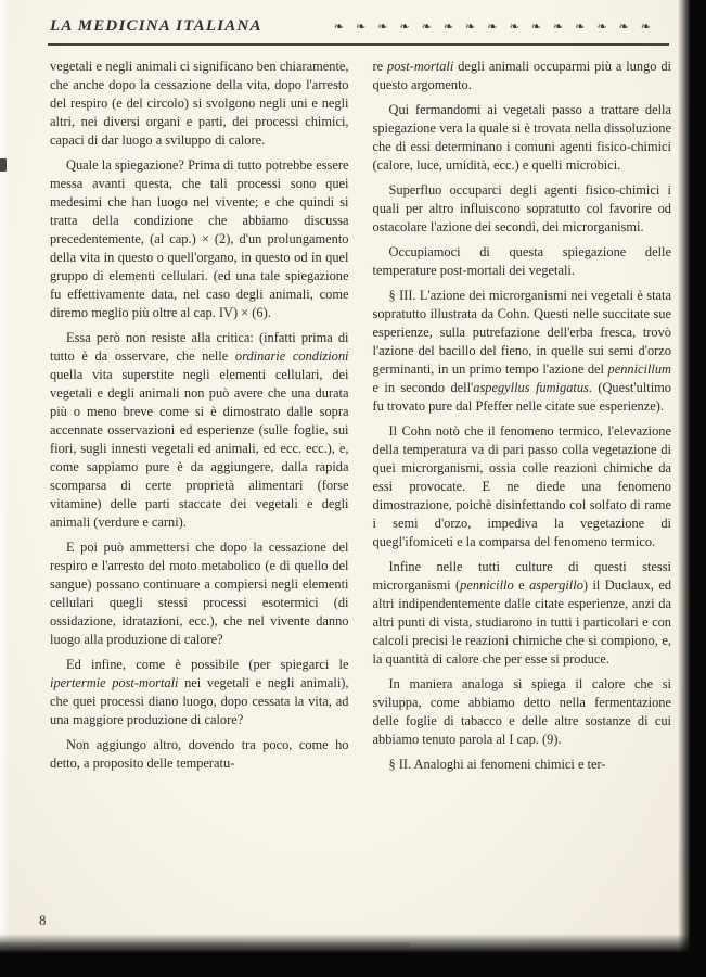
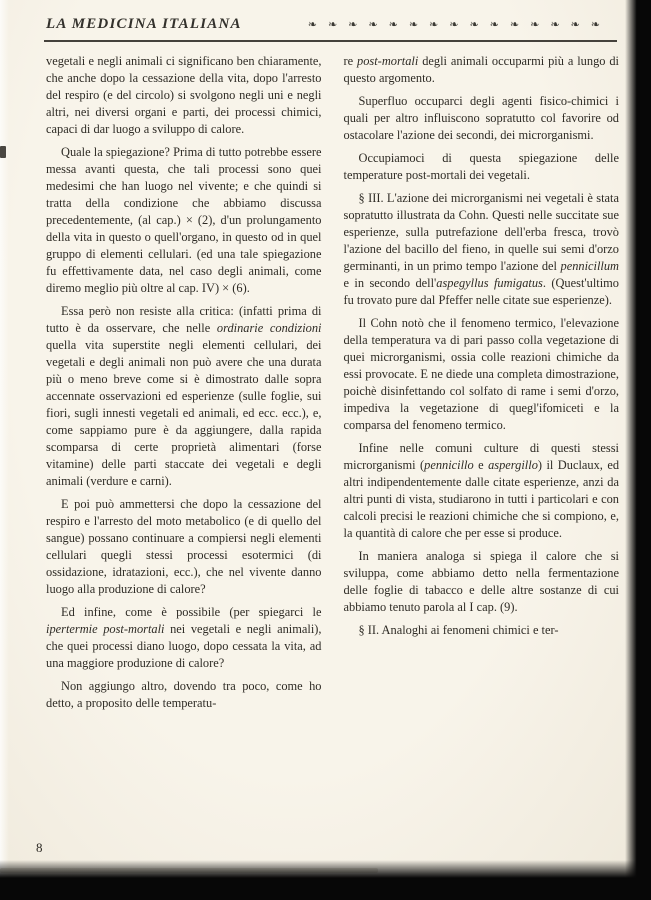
  LA MEDICINA ITALIANA
  ❧❧❧❧❧❧❧❧❧❧❧❧❧❧❧
  vegetali e negli animali ci significano ben chiaramente, che anche dopo la cessazione della vita, dopo l'arresto del respiro (e del circolo) si svolgono negli uni e negli altri, nei diversi organi e parti, dei processi chimici, capaci di dar luogo a sviluppo di calore.
  Quale la spiegazione? Prima di tutto potrebbe essere messa avanti questa, che tali processi sono quei medesimi che han luogo nel vivente; e che quindi si tratta della condizione che abbiamo discussa precedentemente, (al cap.) × (2), d'un prolungamento della vita in questo o quell'organo, in questo od in quel gruppo di elementi cellulari. (ed una tale spiegazione fu effettivamente data, nel caso degli animali, come diremo meglio più oltre al cap. IV) × (6).
  Essa però non resiste alla critica: (infatti prima di tutto è da osservare, che nelle ordinarie condizioni quella vita superstite negli elementi cellulari, dei vegetali e degli animali non può avere che una durata più o meno breve come si è dimostrato dalle sopra accennate osservazioni ed esperienze (sulle foglie, sui fiori, sugli innesti vegetali ed animali, ed ecc. ecc.), e, come sappiamo pure è da aggiungere, dalla rapida scomparsa di certe proprietà alimentari (forse vitamine) delle parti staccate dei vegetali e degli animali (verdure e carni).
  E poi può ammettersi che dopo la cessazione del respiro e l'arresto del moto metabolico (e di quello del sangue) possano continuare a compiersi negli elementi cellulari quegli stessi processi esotermici (di ossidazione, idratazioni, ecc.), che nel vivente danno luogo alla produzione di calore?
  Ed infine, come è possibile (per spiegarci le ipertermie post-mortali nei vegetali e negli animali), che quei processi diano luogo, dopo cessata la vita, ad una maggiore produzione di calore?
  Non aggiungo altro, dovendo tra poco, come ho detto, a proposito delle temperatu-
  re post-mortali degli animali occuparmi più a lungo di questo argomento.
- Qui fermandomi ai vegetali passo a trattare della spiegazione vera la quale si è trovata nella dissoluzione che di essi determinano i comuni agenti fisico-chimici (calore, luce, umidità, ecc.) e quelli microbici.
  Superfluo occuparci degli agenti fisico-chimici i quali per altro influiscono sopratutto col favorire od ostacolare l'azione dei secondi, dei microrganismi.
  Occupiamoci di questa spiegazione delle temperature post-mortali dei vegetali.
  § III. L'azione dei microrganismi nei vegetali è stata sopratutto illustrata da Cohn. Questi nelle succitate sue esperienze, sulla putrefazione dell'erba fresca, trovò l'azione del bacillo del fieno, in quelle sui semi d'orzo germinanti, in un primo tempo l'azione del pennicillum e in secondo dell'aspegyllus fumigatus. (Quest'ultimo fu trovato pure dal Pfeffer nelle citate sue esperienze).
- Il Cohn notò che il fenomeno termico, l'elevazione della temperatura va di pari passo colla vegetazione di quei microrganismi, ossia colle reazioni chimiche da essi provocate. E ne diede una fenomeno dimostrazione, poichè disinfettando col solfato di rame i semi d'orzo, impediva la vegetazione di quegl'ifomiceti e la comparsa del fenomeno termico.
+ Il Cohn notò che il fenomeno termico, l'elevazione della temperatura va di pari passo colla vegetazione di quei microrganismi, ossia colle reazioni chimiche da essi provocate. E ne diede una completa dimostrazione, poichè disinfettando col solfato di rame i semi d'orzo, impediva la vegetazione di quegl'ifomiceti e la comparsa del fenomeno termico.
- Infine nelle tutti culture di questi stessi microrganismi (pennicillo e aspergillo) il Duclaux, ed altri indipendentemente dalle citate esperienze, anzi da altri punti di vista, studiarono in tutti i particolari e con calcoli precisi le reazioni chimiche che si compiono, e, la quantità di calore che per esse si produce.
+ Infine nelle comuni culture di questi stessi microrganismi (pennicillo e aspergillo) il Duclaux, ed altri indipendentemente dalle citate esperienze, anzi da altri punti di vista, studiarono in tutti i particolari e con calcoli precisi le reazioni chimiche che si compiono, e, la quantità di calore che per esse si produce.
  In maniera analoga si spiega il calore che si sviluppa, come abbiamo detto nella fermentazione delle foglie di tabacco e delle altre sostanze di cui abbiamo tenuto parola al I cap. (9).
  § II. Analoghi ai fenomeni chimici e ter-
  8
